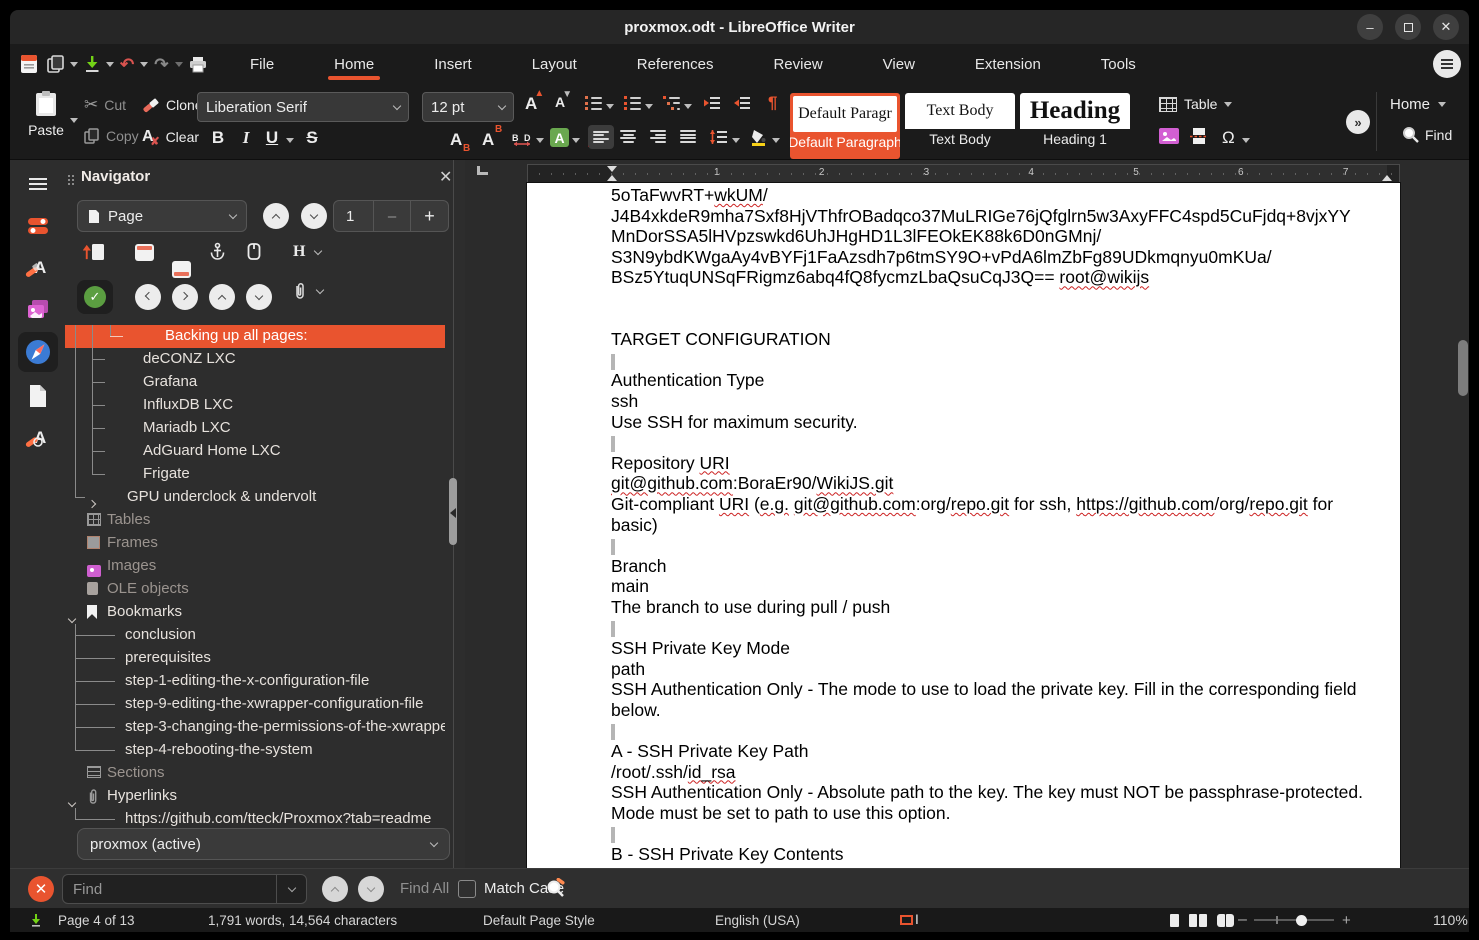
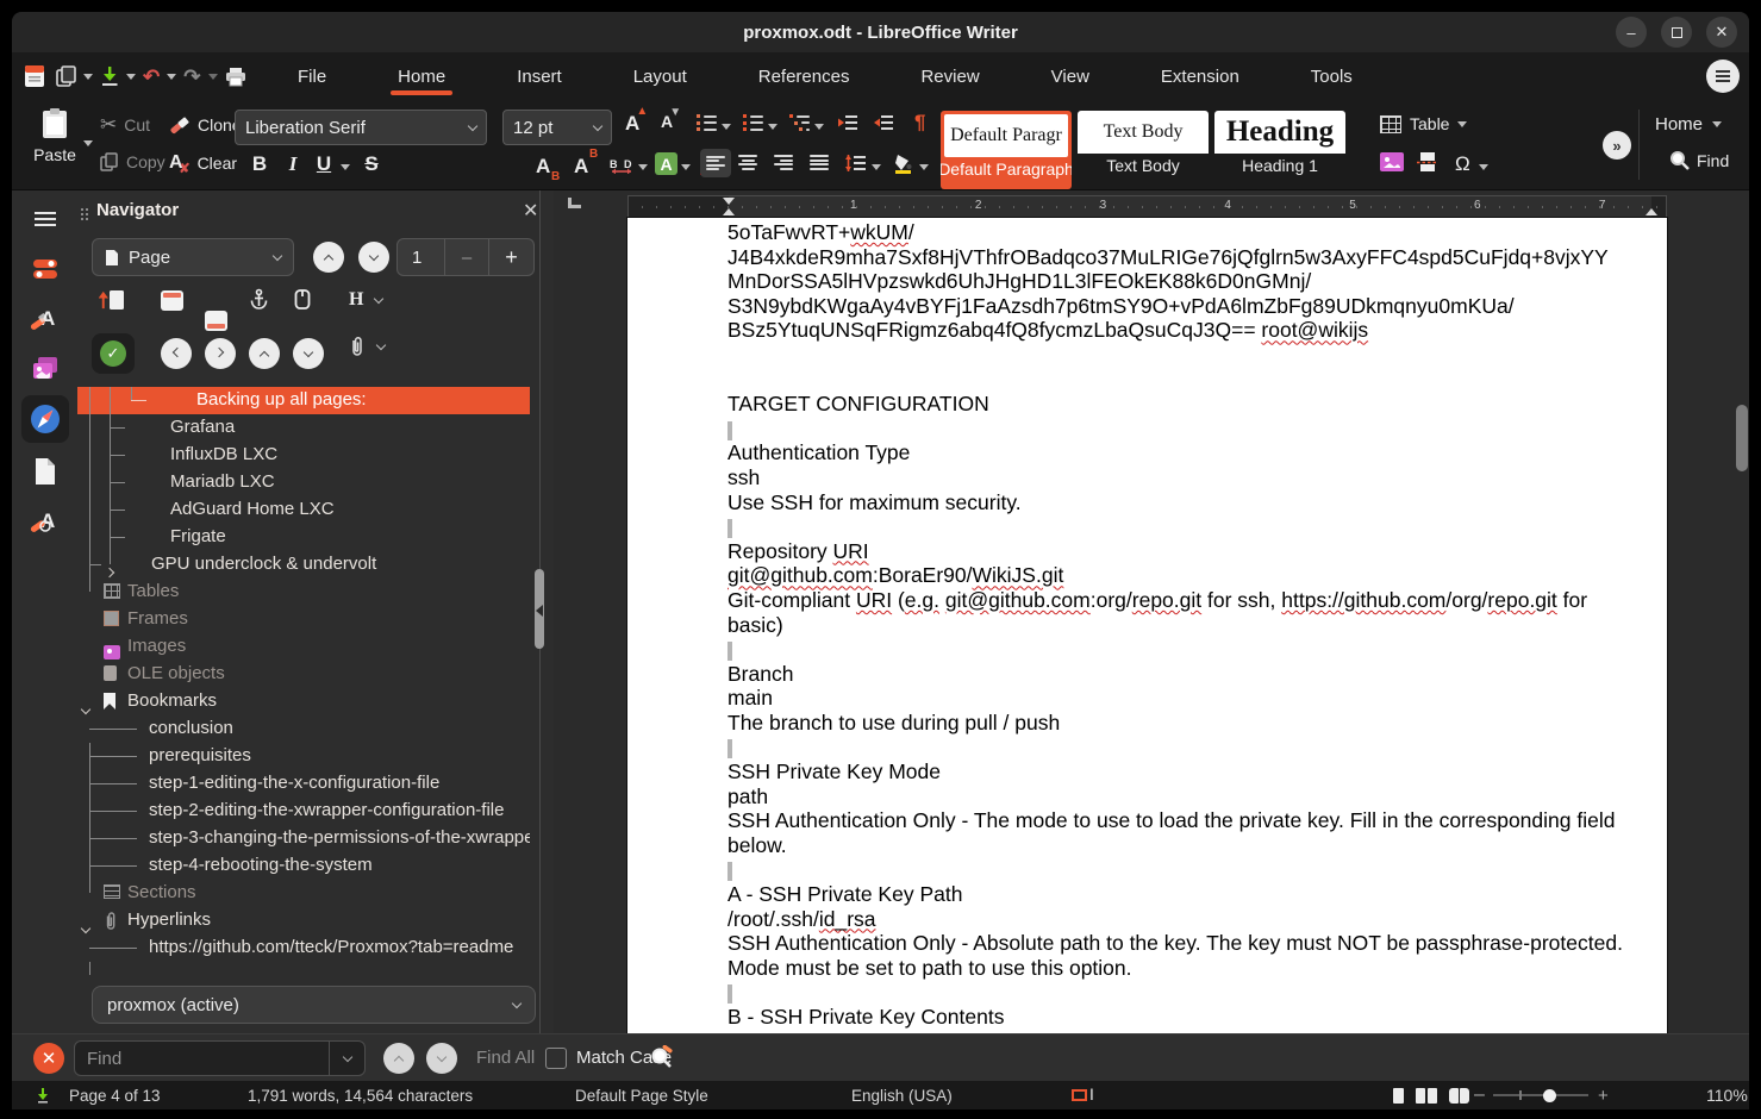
  proxmox.odt - LibreOffice Writer
  –
  ✕
  ↶
  ↷
  File
  Home
  Insert
  Layout
  References
  Review
  View
  Extension
  Tools
  Paste
  ✂
  Cut
  Copy
  Clon
  A
  ✘
  Clear
  Liberation Serif
  12 pt
  A
  ▲
  A
  ▼
  B
  I
  U
  S
  A
  B
  A
  B
  B
  D
  A
  ¶
  Default Paragr
  Default Paragraph
  Text Body
  Text Body
  Heading
  Heading 1
  Table
  Ω
  »
  Home
  Find
  A
  A
  Navigator
  ✕
  Page
  1
  –
  +
  H
  ✓
  Backing up all pages:
- deCONZ LXC
  Grafana
  InfluxDB LXC
  Mariadb LXC
  AdGuard Home LXC
  Frigate
  GPU underclock & undervolt
  Tables
  Frames
  Images
  OLE objects
  Bookmarks
  conclusion
  prerequisites
  step-1-editing-the-x-configuration-file
- step-9-editing-the-xwrapper-configuration-file
+ step-2-editing-the-xwrapper-configuration-file
  step-3-changing-the-permissions-of-the-xwrappe
  step-4-rebooting-the-system
  Sections
  Hyperlinks
  https://github.com/tteck/Proxmox?tab=readme
  proxmox (active)
  1
  2
  3
  4
  5
  6
  7
  5oTaFwvRT+wkUM/
  J4B4xkdeR9mha7Sxf8HjVThfrOBadqco37MuLRIGe76jQfglrn5w3AxyFFC4spd5CuFjdq+8vjxYY
  MnDorSSA5lHVpzswkd6UhJHgHD1L3lFEOkEK88k6D0nGMnj/
  S3N9ybdKWgaAy4vBYFj1FaAzsdh7p6tmSY9O+vPdA6lmZbFg89UDkmqnyu0mKUa/
  BSz5YtuqUNSqFRigmz6abq4fQ8fycmzLbaQsuCqJ3Q== root@wikijs
  TARGET CONFIGURATION
  Authentication Type
  ssh
  Use SSH for maximum security.
  Repository URI
  git@github.com:BoraEr90/WikiJS.git
  Git-compliant URI (e.g. git@github.com:org/repo.git for ssh, https://github.com/org/repo.git for
  basic)
  Branch
  main
  The branch to use during pull / push
  SSH Private Key Mode
  path
  SSH Authentication Only - The mode to use to load the private key. Fill in the corresponding field
  below.
  A - SSH Private Key Path
  /root/.ssh/id_rsa
  SSH Authentication Only - Absolute path to the key. The key must NOT be passphrase-protected.
  Mode must be set to path to use this option.
  B - SSH Private Key Contents
  ✕
  Find
  Find All
  Match Ca
  Page 4 of 13
  1,791 words, 14,564 characters
  Default Page Style
  English (USA)
  Ⅰ
  –
  +
  110%
